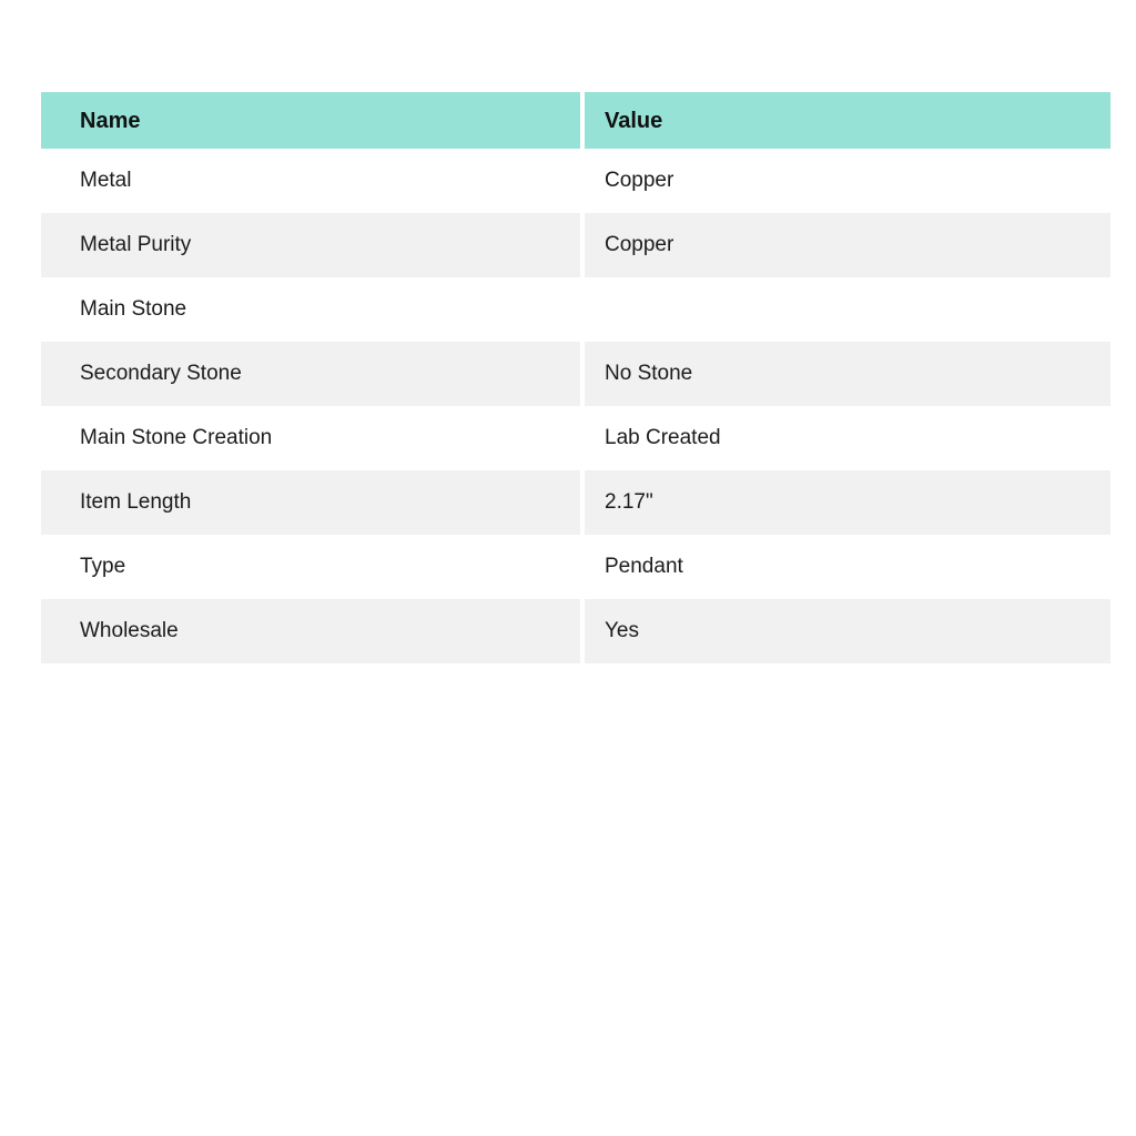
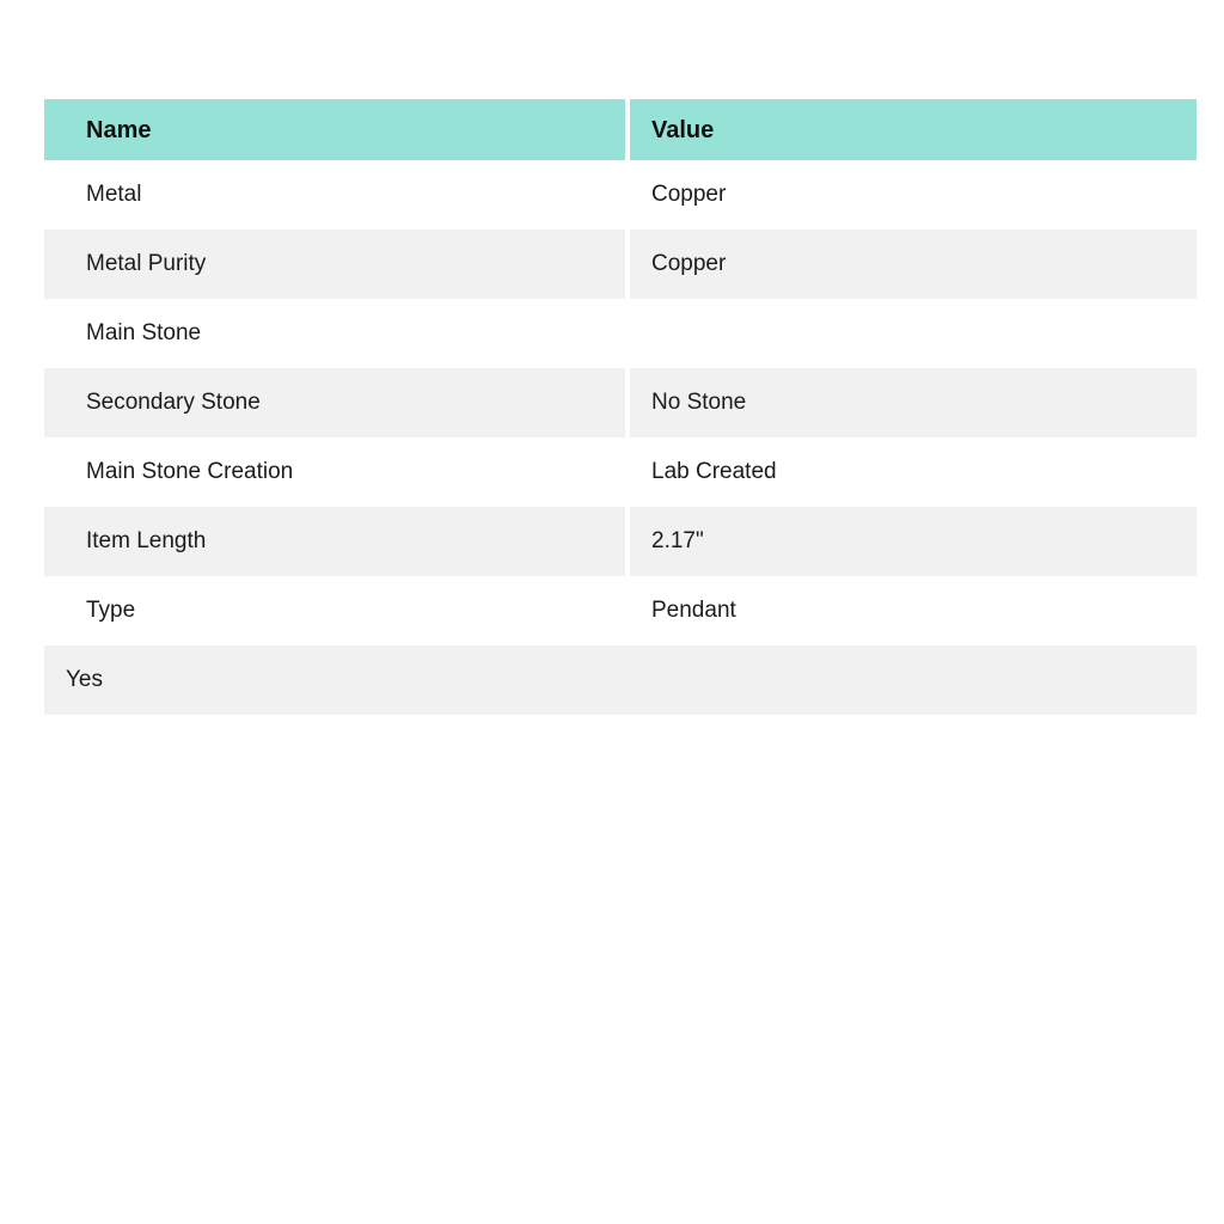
  Name
  Value
  Metal
  Copper
  Metal Purity
  Copper
  Main Stone
  Secondary Stone
  No Stone
  Main Stone Creation
  Lab Created
  Item Length
  2.17"
  Type
  Pendant
- Wholesale
  Yes
